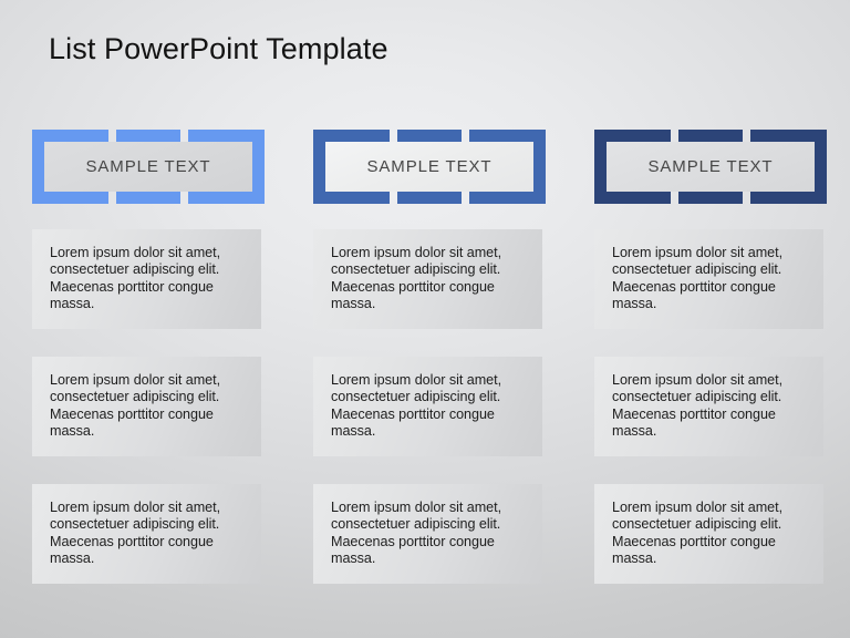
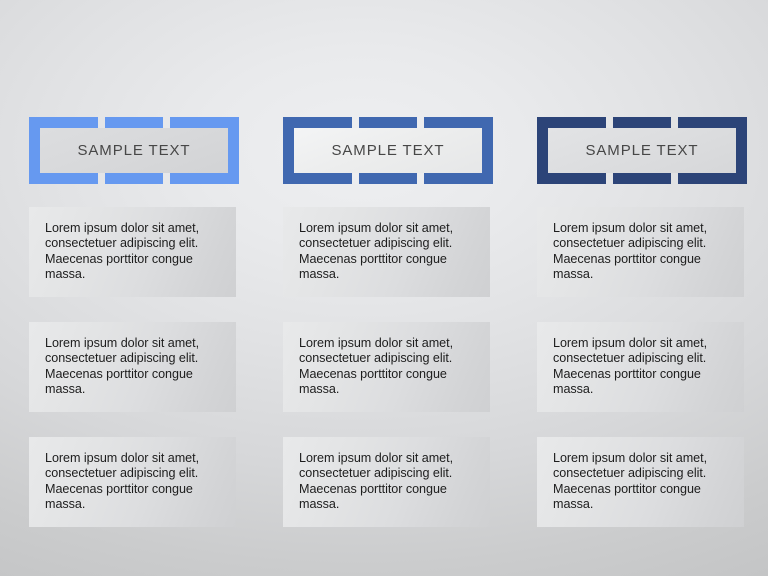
- List PowerPoint Template
  SAMPLE TEXT
  Lorem ipsum dolor sit amet, consectetuer adipiscing elit. Maecenas porttitor congue massa.
  Lorem ipsum dolor sit amet, consectetuer adipiscing elit. Maecenas porttitor congue massa.
  Lorem ipsum dolor sit amet, consectetuer adipiscing elit. Maecenas porttitor congue massa.
  SAMPLE TEXT
  Lorem ipsum dolor sit amet, consectetuer adipiscing elit. Maecenas porttitor congue massa.
  Lorem ipsum dolor sit amet, consectetuer adipiscing elit. Maecenas porttitor congue massa.
  Lorem ipsum dolor sit amet, consectetuer adipiscing elit. Maecenas porttitor congue massa.
  SAMPLE TEXT
  Lorem ipsum dolor sit amet, consectetuer adipiscing elit. Maecenas porttitor congue massa.
  Lorem ipsum dolor sit amet, consectetuer adipiscing elit. Maecenas porttitor congue massa.
  Lorem ipsum dolor sit amet, consectetuer adipiscing elit. Maecenas porttitor congue massa.
